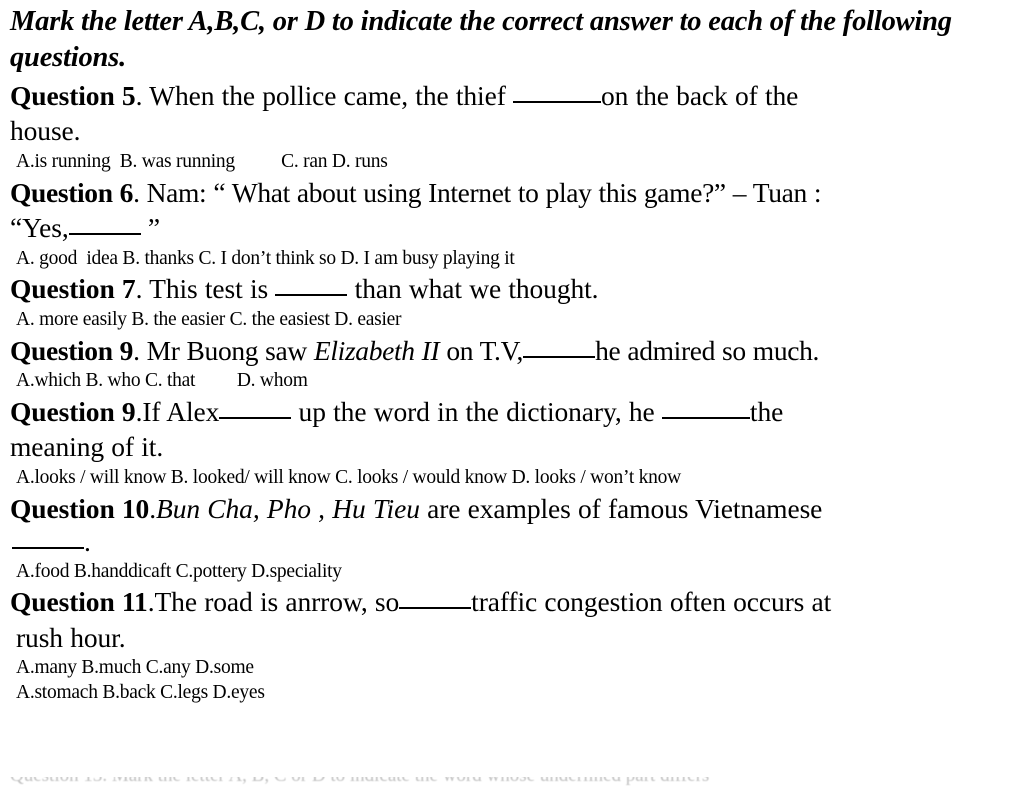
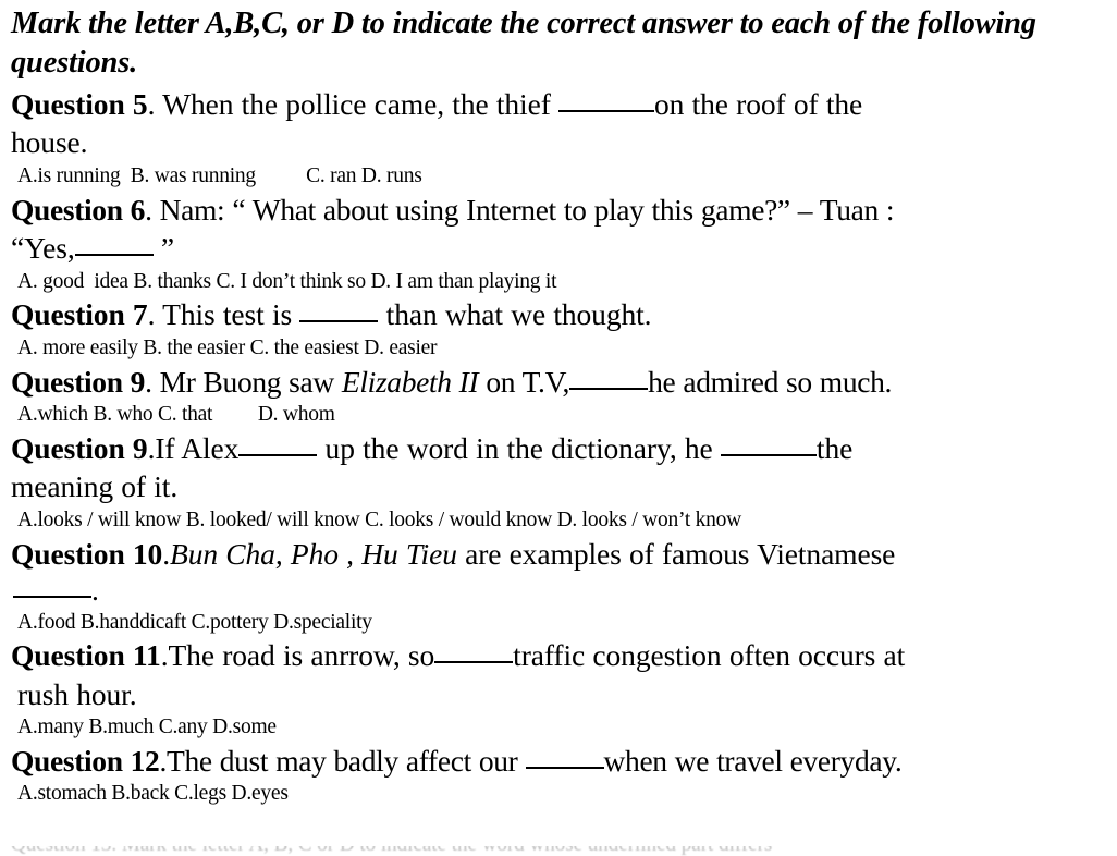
  Mark the letter A,B,C, or D to indicate the correct answer to each of the following questions.
- Question 5. When the pollice came, the thief on the back of the
+ Question 5. When the pollice came, the thief on the roof of the
  house.
  A.is running B. was running C. ran D. runs
  Question 6. Nam: “ What about using Internet to play this game?” – Tuan :
  “Yes, ”
- A. good idea B. thanks C. I don’t think so D. I am busy playing it
+ A. good idea B. thanks C. I don’t think so D. I am than playing it
  Question 7. This test is than what we thought.
  A. more easily B. the easier C. the easiest D. easier
  Question 9. Mr Buong saw Elizabeth II on T.V, he admired so much.
  A.which B. who C. that D. whom
  Question 9.If Alex up the word in the dictionary, he the
  meaning of it.
  A.looks / will know B. looked/ will know C. looks / would know D. looks / won’t know
  Question 10.Bun Cha, Pho , Hu Tieu are examples of famous Vietnamese
  .
  A.food B.handdicaft C.pottery D.speciality
  Question 11.The road is anrrow, so traffic congestion often occurs at
  rush hour.
  A.many B.much C.any D.some
+ Question 12.The dust may badly affect our when we travel everyday.
  A.stomach B.back C.legs D.eyes
